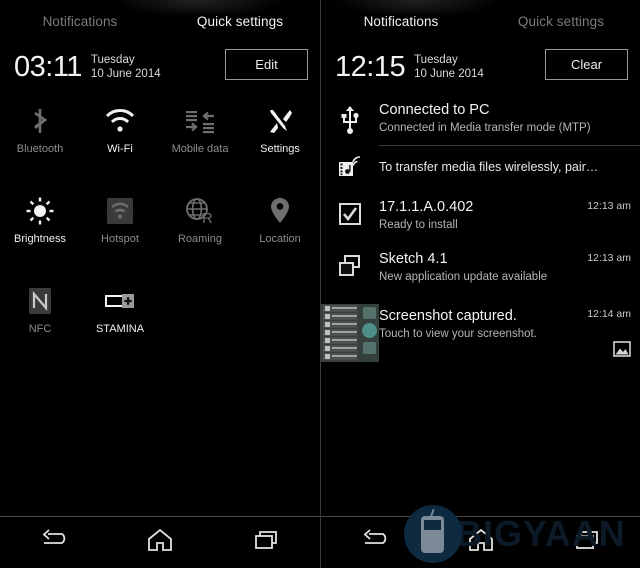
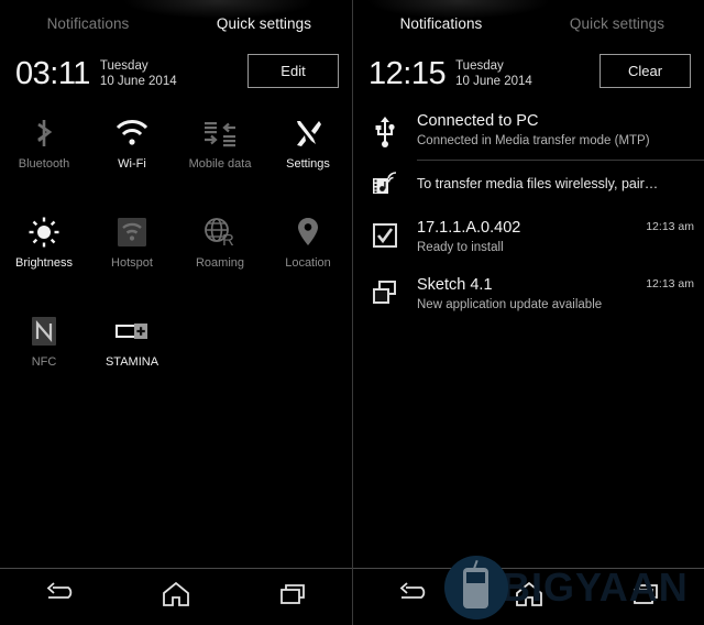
  Notifications
  Quick settings
  03:11
  Tuesday
  10 June 2014
  Edit
  Bluetooth
  Wi-Fi
  Mobile data
  Settings
  Brightness
  Hotspot
  R
  Roaming
  Location
  NFC
  STAMINA
  Notifications
  Quick settings
  12:15
  Tuesday
  10 June 2014
  Clear
  Connected to PC
  Connected in Media transfer mode (MTP)
  To transfer media files wirelessly, pair…
  17.1.1.A.0.402
  Ready to install
  12:13 am
  Sketch 4.1
  New application update available
  12:13 am
- Screenshot captured.
- Touch to view your screenshot.
- 12:14 am
  BIGYAAN
